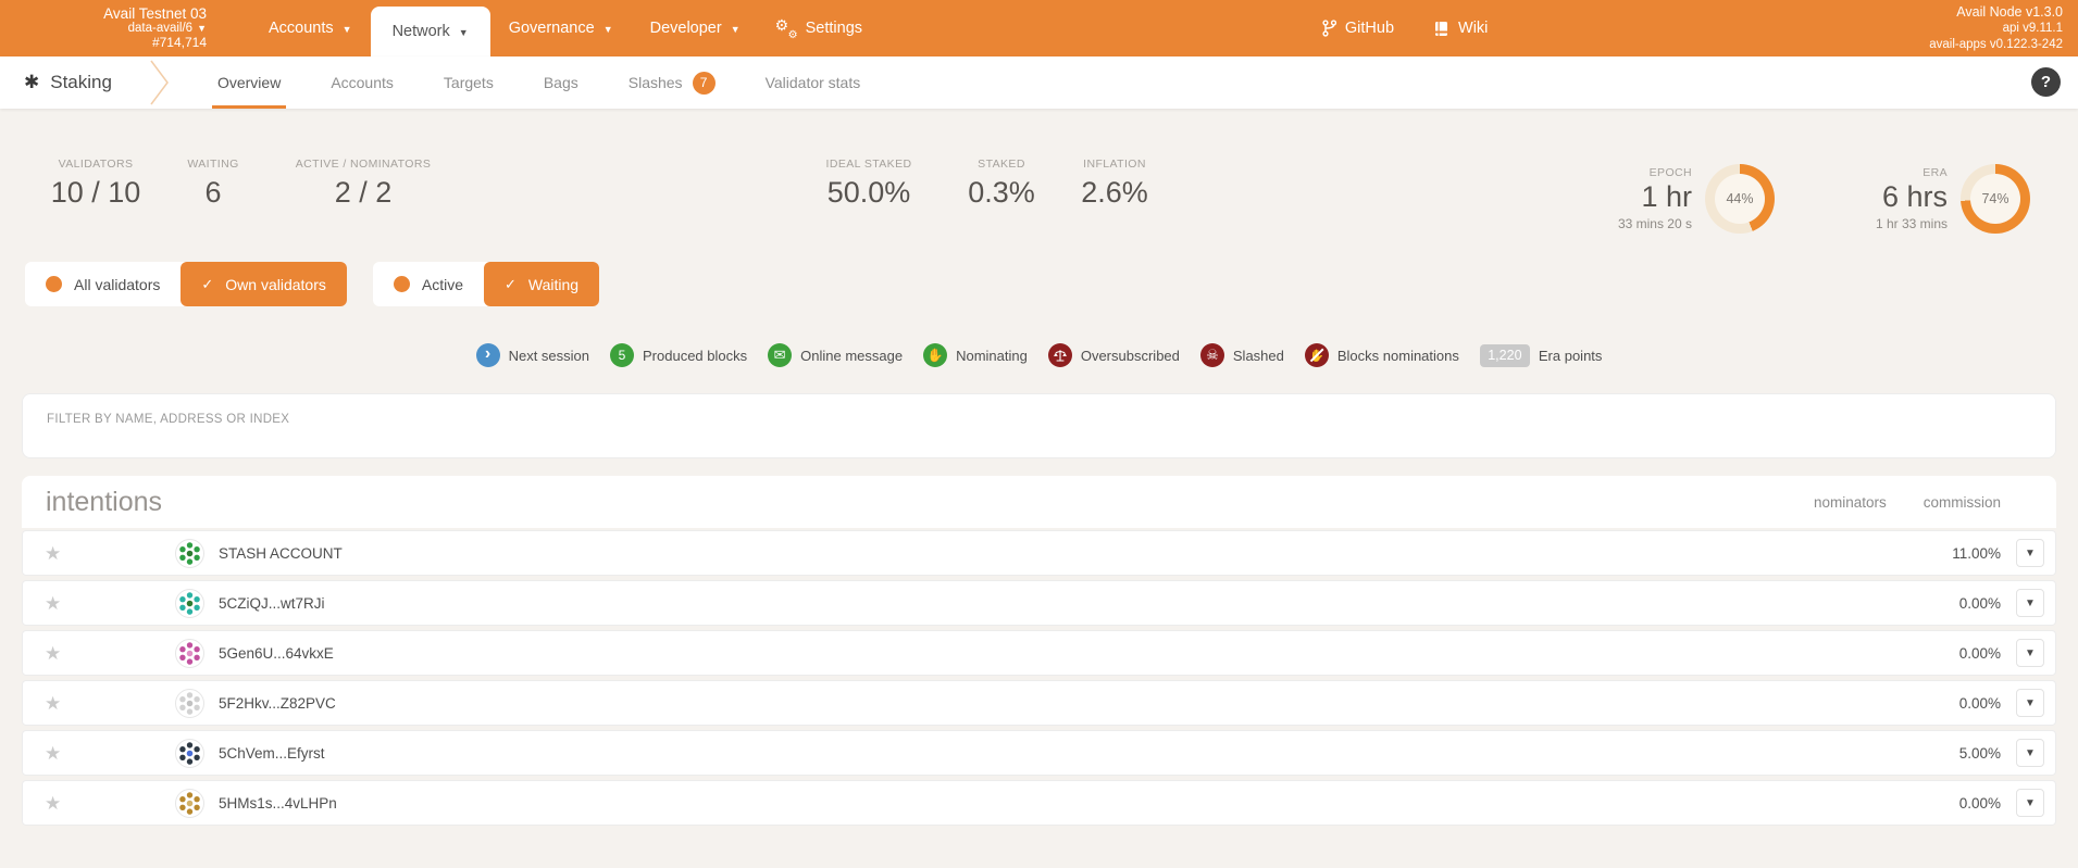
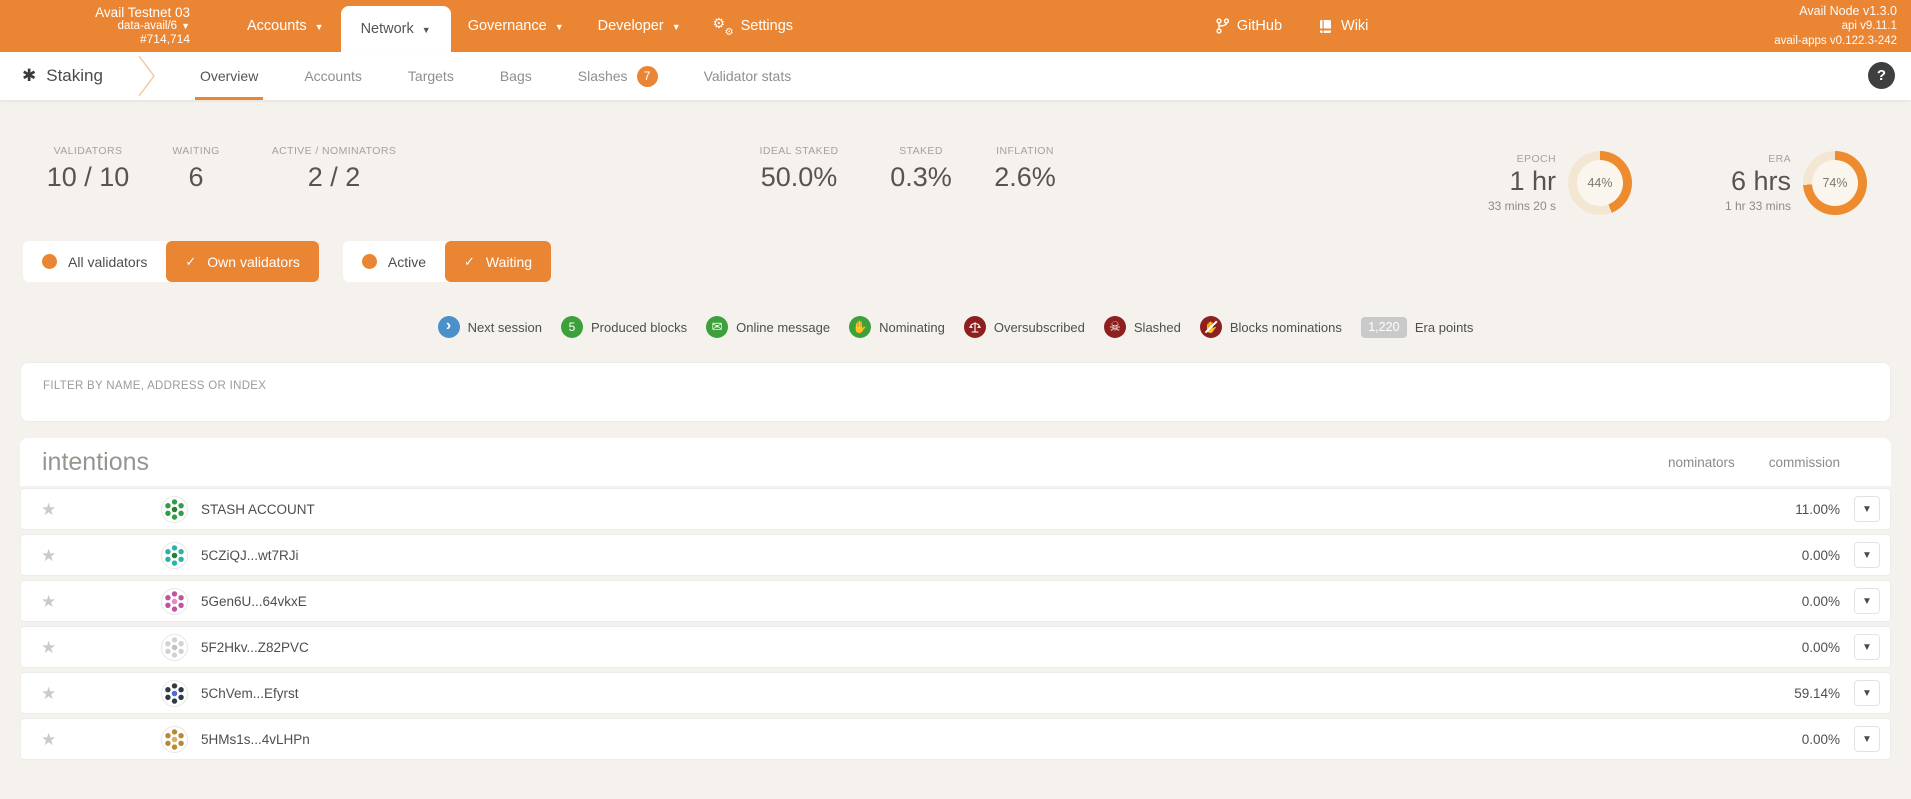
  Avail Testnet 03
  data-avail/6 ▼
  #714,714
  Accounts
  ▼
  Network
  ▼
  Governance
  ▼
  Developer
  ▼
  ⚙
  ⚙
  Settings
  GitHub
  Wiki
  Avail Node v1.3.0
  api v9.11.1
  avail-apps v0.122.3-242
  ✱
  Staking
  Overview
  Accounts
  Targets
  Bags
  Slashes
  7
  Validator stats
  ?
  VALIDATORS
  10 / 10
  WAITING
  6
  ACTIVE / NOMINATORS
  2 / 2
  IDEAL STAKED
  50.0%
  STAKED
  0.3%
  INFLATION
  2.6%
  EPOCH
  1 hr
  33 mins 20 s
  44%
  ERA
  6 hrs
  1 hr 33 mins
  74%
  All validators
  ✓
  Own validators
  Active
  ✓
  Waiting
  ›
  Next session
  5
  Produced blocks
  ✉
  Online message
  ✋
  Nominating
  Oversubscribed
  ☠
  Slashed
  Blocks nominations
  1,220
  Era points
  FILTER BY NAME, ADDRESS OR INDEX
  intentions
  nominators
  commission
  ★
  STASH ACCOUNT
  11.00%
  ▼
  ★
  5CZiQJ...wt7RJi
  0.00%
  ▼
  ★
  5Gen6U...64vkxE
  0.00%
  ▼
  ★
  5F2Hkv...Z82PVC
  0.00%
  ▼
  ★
  5ChVem...Efyrst
- 5.00%
+ 59.14%
  ▼
  ★
  5HMs1s...4vLHPn
  0.00%
  ▼
